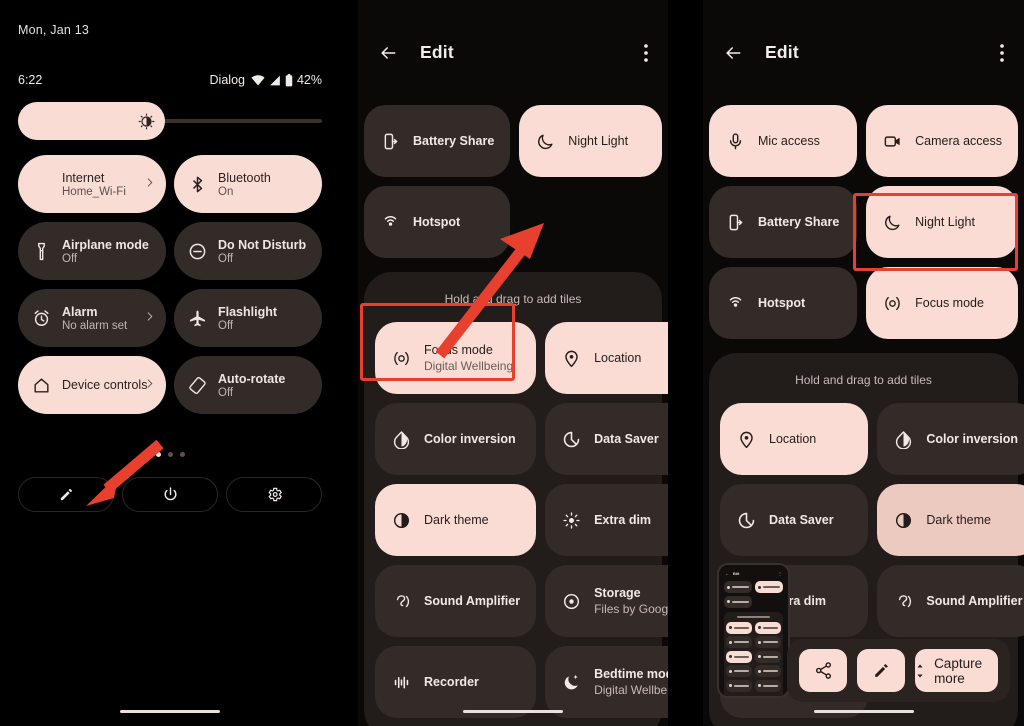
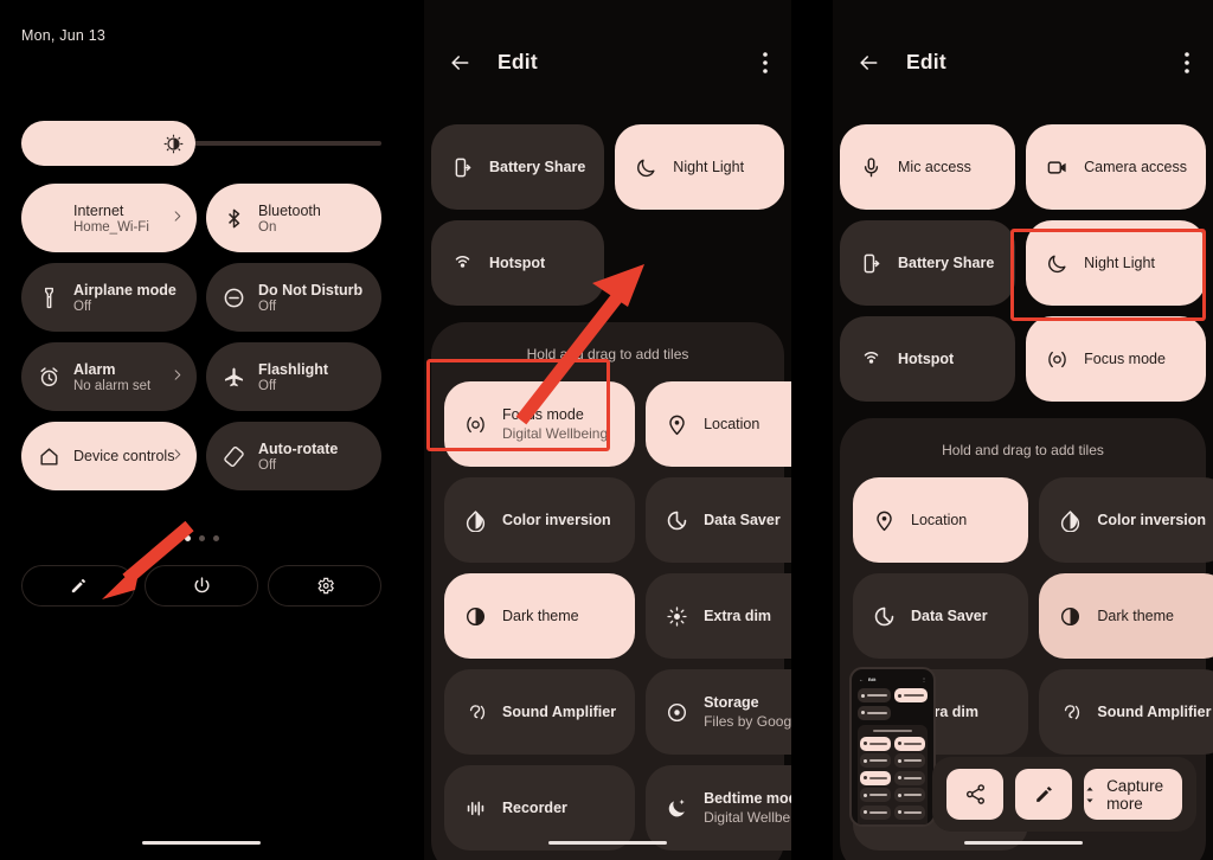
- Mon, Jan 13
+ Mon, Jun 13
- 6:22
- Dialog
- 42%
  Internet
  Home_Wi-Fi
  Bluetooth
  On
  Airplane mode
  Off
  Do Not Disturb
  Off
  Alarm
  No alarm set
  Flashlight
  Off
  Device controls
  Auto-rotate
  Off
  Edit
  Battery Share
  Night Light
  Hotspot
  Hold a drag to add tiles
  Fos mode
  Digital Wellbeing
  Location
  Color inversion
  Data Saver
  Dark theme
  Extra dim
  Sound Amplifier
  Storage
  Files by Goog
  Recorder
  Bedtime mo
  Digital Wellbe
  Edit
  Mic access
  Camera access
  Battery Share
  Night Light
  Hotspot
  Focus mode
  Hold and drag to add tiles
  Location
  Color inversion
  Data Saver
  Dark theme
  Sound Amplifier
  Capture more
